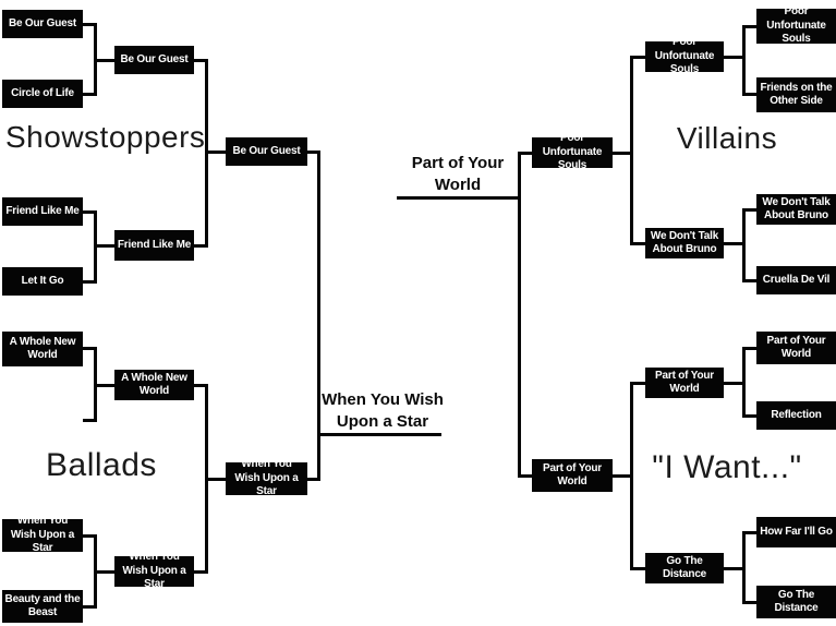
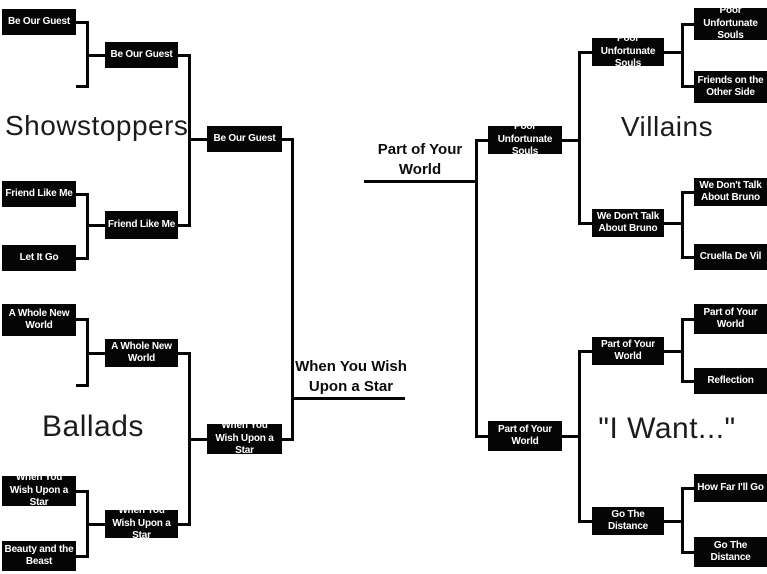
  Showstoppers
  Ballads
  Villains
  "I Want..."
  Be Our Guest
- Circle of Life
  Friend Like Me
  Let It Go
  A Whole New World
  When You Wish Upon a Star
  Beauty and the Beast
  Be Our Guest
  Friend Like Me
  A Whole New World
  When You Wish Upon a Star
  Be Our Guest
  When You Wish Upon a Star
  Poor Unfortunate Souls
  Part of Your World
  Poor Unfortunate Souls
  We Don't Talk About Bruno
  Part of Your World
  Go The Distance
  Poor Unfortunate Souls
  Friends on the Other Side
  We Don't Talk About Bruno
  Cruella De Vil
  Part of Your World
  Reflection
  How Far I'll Go
  Go The Distance
  When You Wish Upon a Star
  Part of Your World
